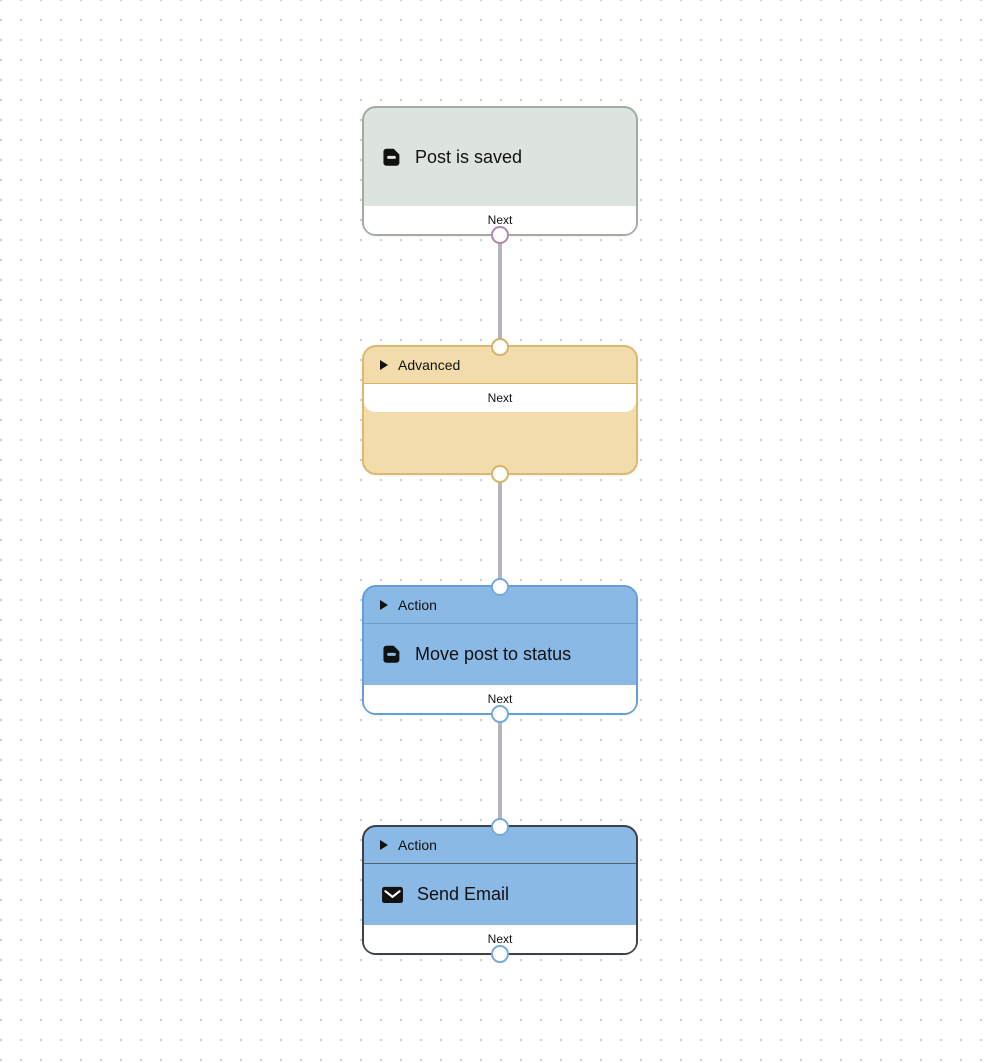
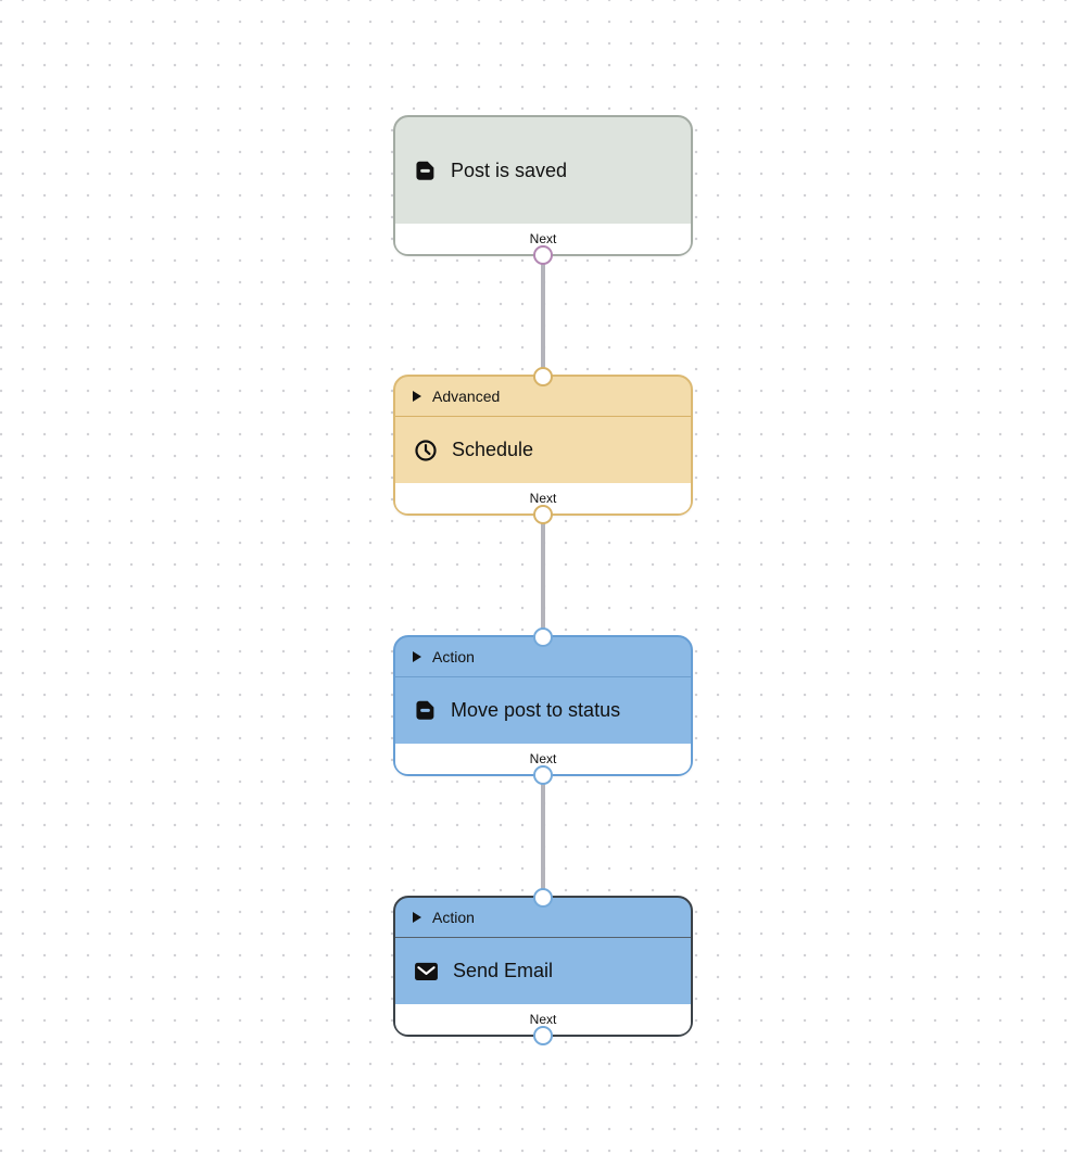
  Post is saved
  Next
  Advanced
+ Schedule
  Next
  Action
  Move post to status
  Next
  Action
  Send Email
  Next
